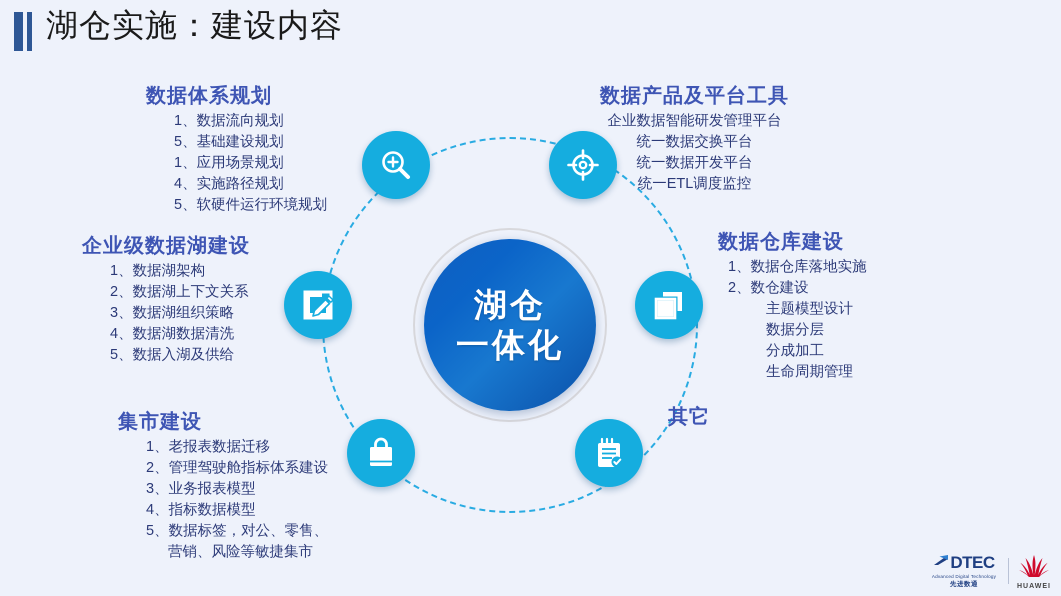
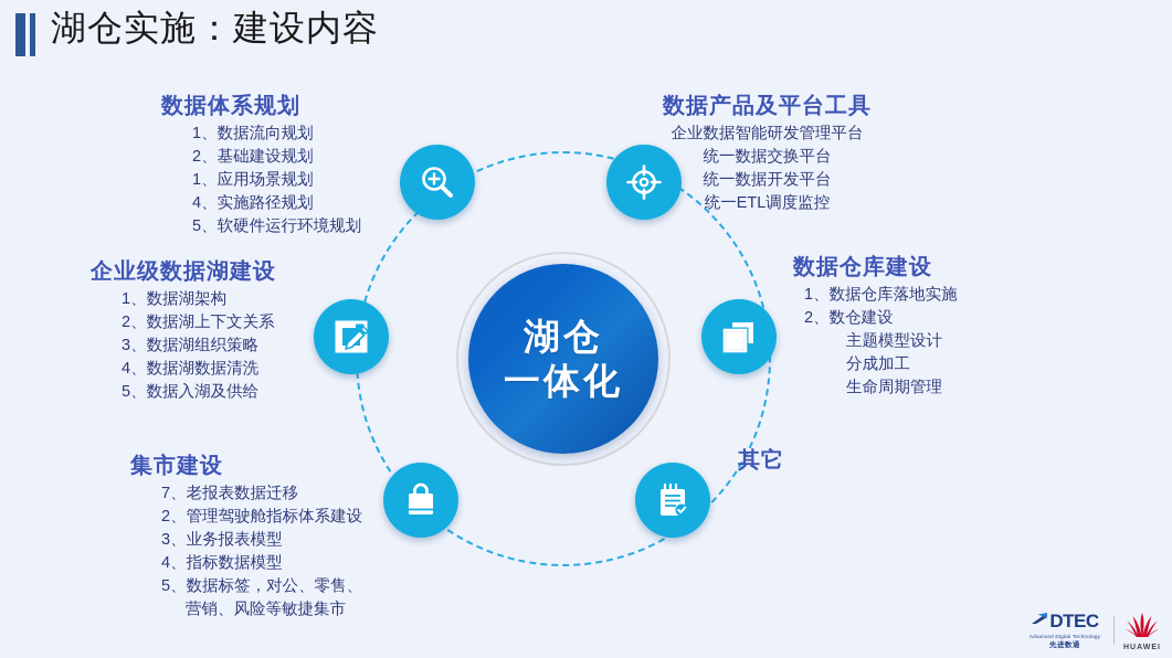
  湖仓实施：建设内容
  湖仓
  一体化
  数据体系规划
  1、数据流向规划
- 5、基础建设规划
+ 2、基础建设规划
  1、应用场景规划
  4、实施路径规划
  5、软硬件运行环境规划
  数据产品及平台工具
  企业数据智能研发管理平台
  统一数据交换平台
  统一数据开发平台
  统一ETL调度监控
  企业级数据湖建设
  1、数据湖架构
  2、数据湖上下文关系
  3、数据湖组织策略
  4、数据湖数据清洗
  5、数据入湖及供给
  数据仓库建设
  1、数据仓库落地实施
  2、数仓建设
  主题模型设计
- 数据分层
  分成加工
  生命周期管理
  集市建设
- 1、老报表数据迁移
+ 7、老报表数据迁移
  2、管理驾驶舱指标体系建设
  3、业务报表模型
  4、指标数据模型
  5、数据标签，对公、零售、
  营销、风险等敏捷集市
  其它
  DTEC
